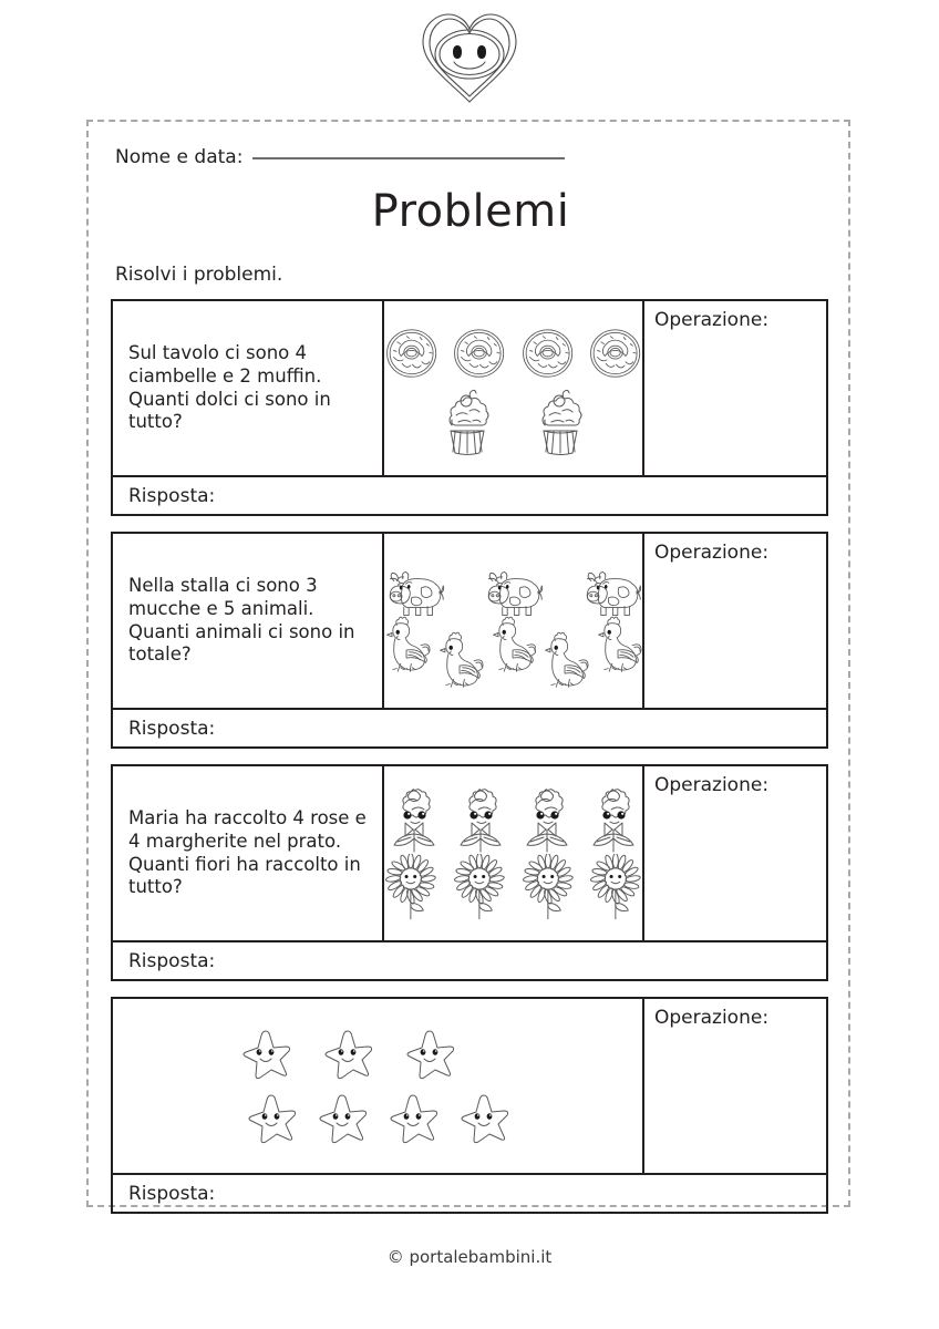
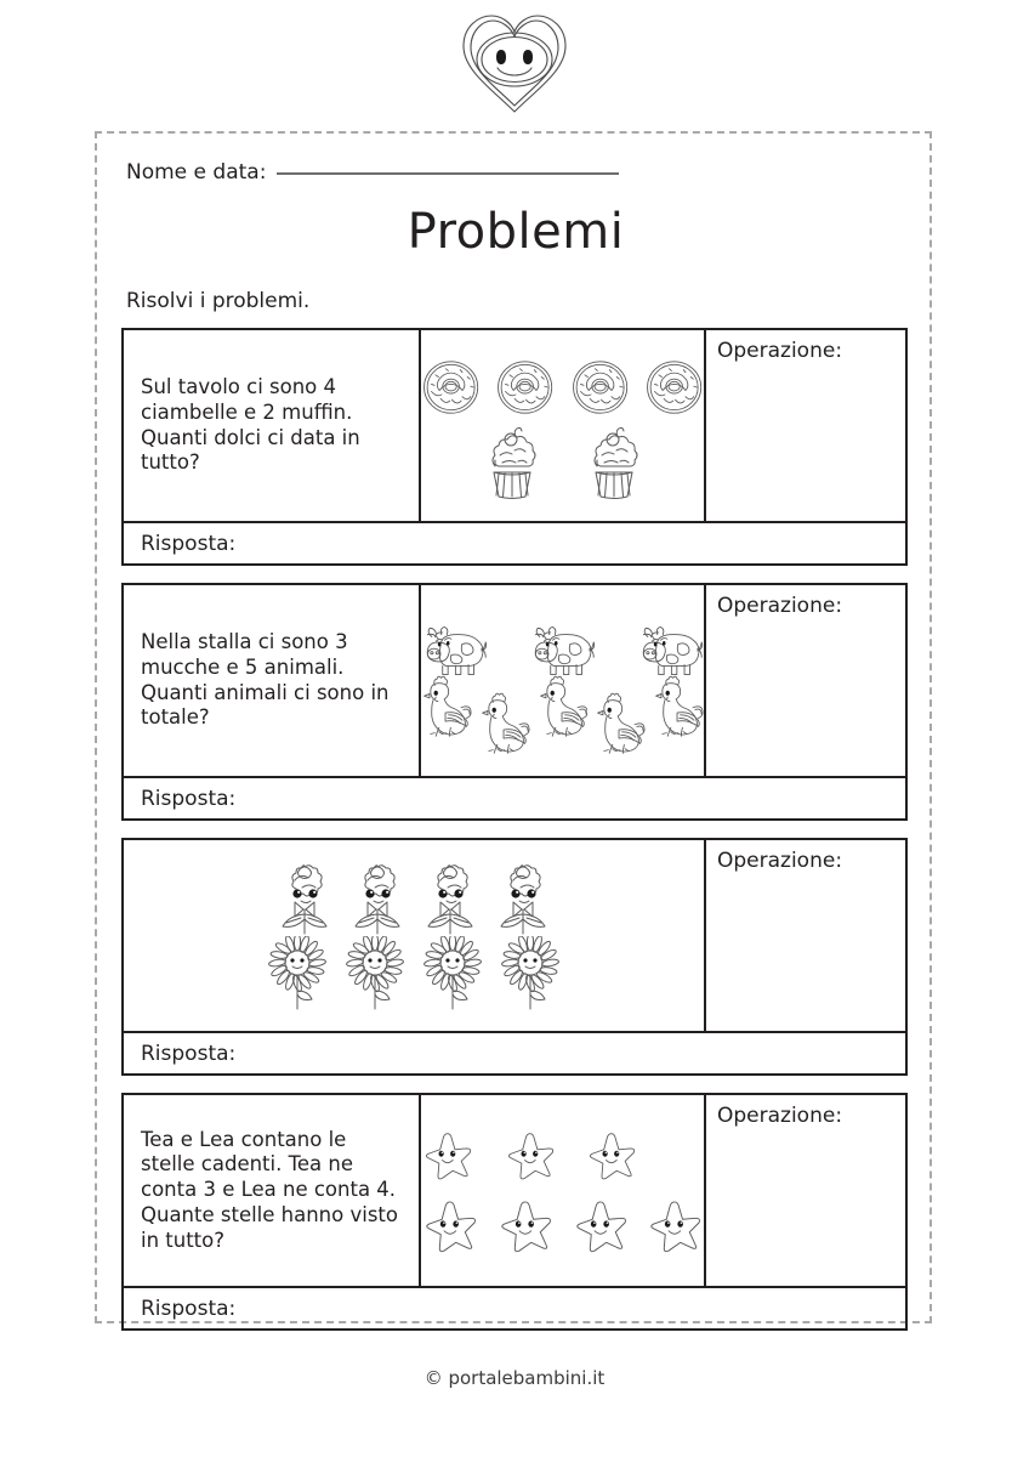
  Nome e data:
  Problemi
  Risolvi i problemi.
- Sul tavolo ci sono 4 ciambelle e 2 muffin. Quanti dolci ci sono in tutto?
+ Sul tavolo ci sono 4 ciambelle e 2 muffin. Quanti dolci ci data in tutto?
  Operazione:
  Risposta:
  Nella stalla ci sono 3 mucche e 5 animali. Quanti animali ci sono in totale?
  Operazione:
  Risposta:
- Maria ha raccolto 4 rose e 4 margherite nel prato. Quanti fiori ha raccolto in tutto?
  Operazione:
  Risposta:
+ Tea e Lea contano le stelle cadenti. Tea ne conta 3 e Lea ne conta 4. Quante stelle hanno visto in tutto?
  Operazione:
  Risposta:
  © portalebambini.it
